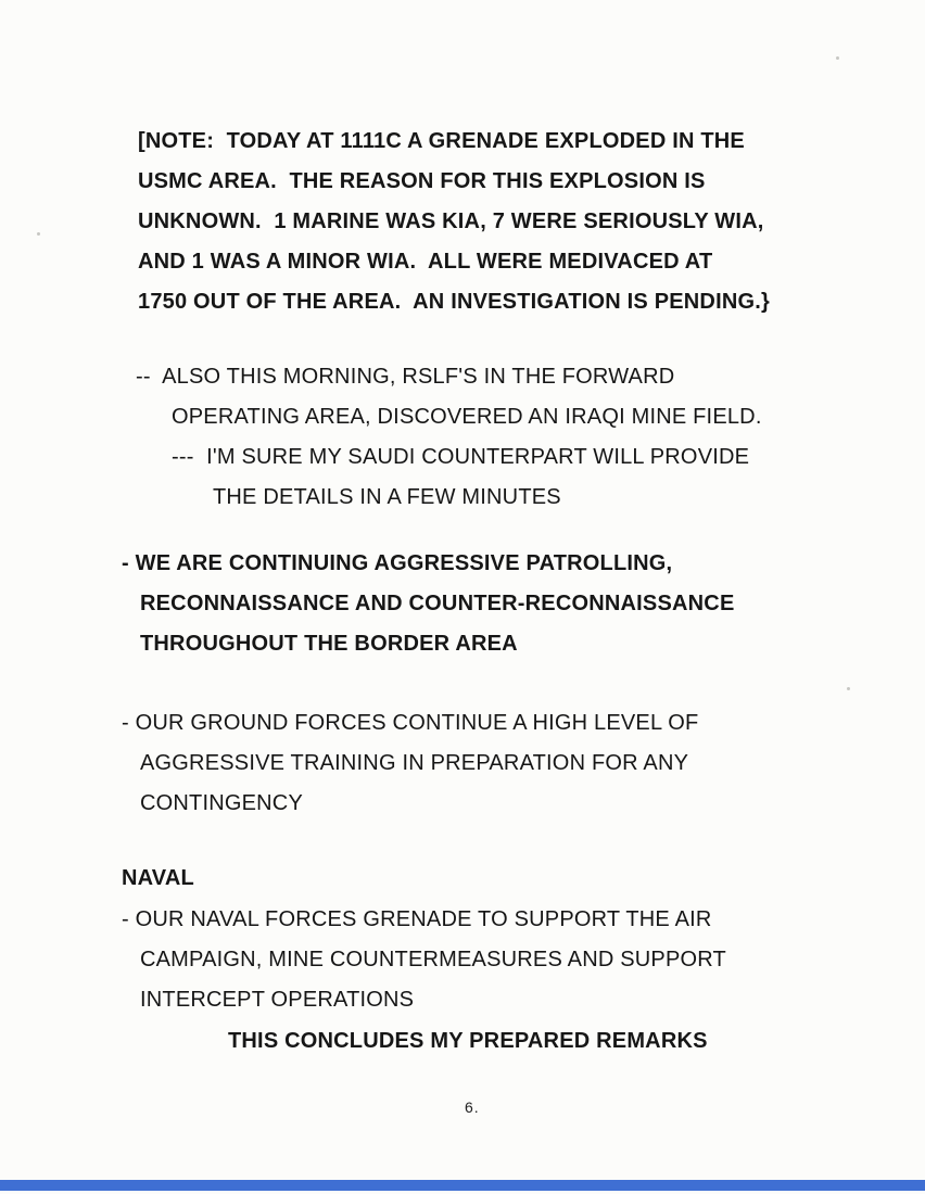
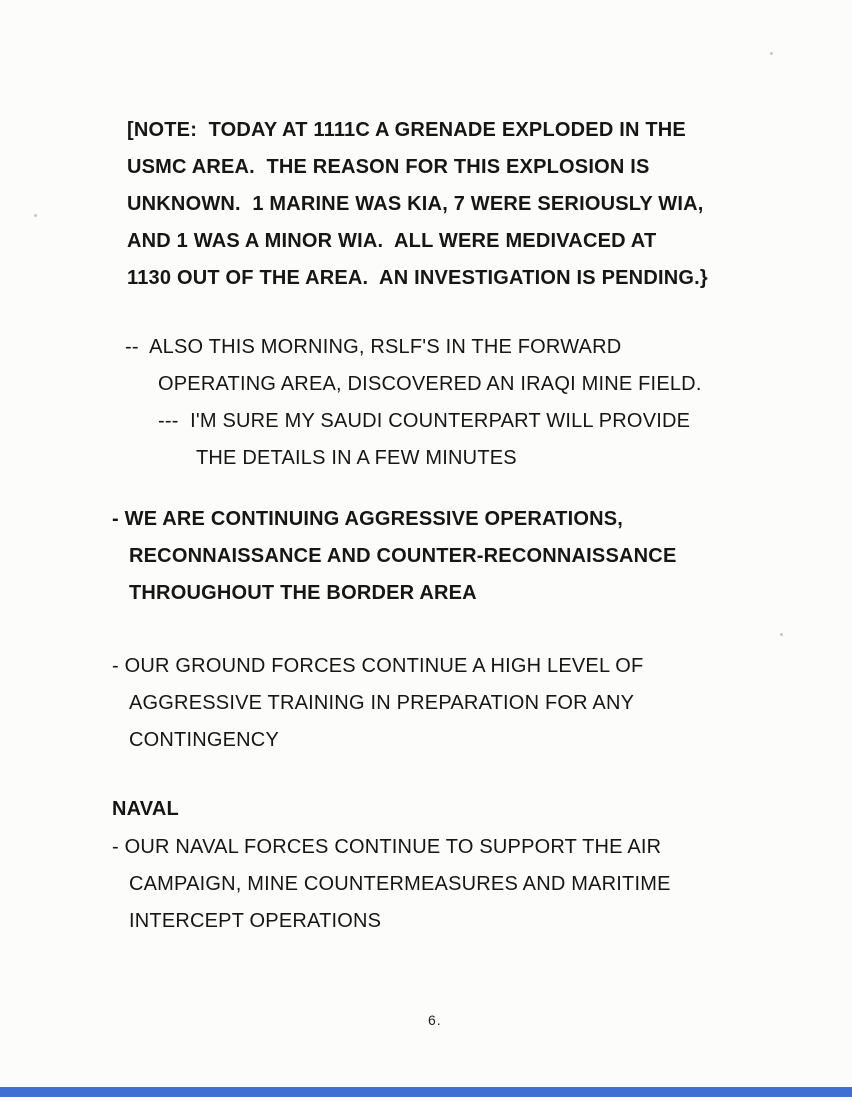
  [NOTE: TODAY AT 1111C A GRENADE EXPLODED IN THE
  USMC AREA. THE REASON FOR THIS EXPLOSION IS
  UNKNOWN. 1 MARINE WAS KIA, 7 WERE SERIOUSLY WIA,
  AND 1 WAS A MINOR WIA. ALL WERE MEDIVACED AT
- 1750 OUT OF THE AREA. AN INVESTIGATION IS PENDING.}
+ 1130 OUT OF THE AREA. AN INVESTIGATION IS PENDING.}
  -- ALSO THIS MORNING, RSLF'S IN THE FORWARD
  OPERATING AREA, DISCOVERED AN IRAQI MINE FIELD.
  --- I'M SURE MY SAUDI COUNTERPART WILL PROVIDE
  THE DETAILS IN A FEW MINUTES
- - WE ARE CONTINUING AGGRESSIVE PATROLLING,
+ - WE ARE CONTINUING AGGRESSIVE OPERATIONS,
  RECONNAISSANCE AND COUNTER-RECONNAISSANCE
  THROUGHOUT THE BORDER AREA
  - OUR GROUND FORCES CONTINUE A HIGH LEVEL OF
  AGGRESSIVE TRAINING IN PREPARATION FOR ANY
  CONTINGENCY
  NAVAL
- - OUR NAVAL FORCES GRENADE TO SUPPORT THE AIR
+ - OUR NAVAL FORCES CONTINUE TO SUPPORT THE AIR
- CAMPAIGN, MINE COUNTERMEASURES AND SUPPORT
+ CAMPAIGN, MINE COUNTERMEASURES AND MARITIME
  INTERCEPT OPERATIONS
- THIS CONCLUDES MY PREPARED REMARKS
  6.
